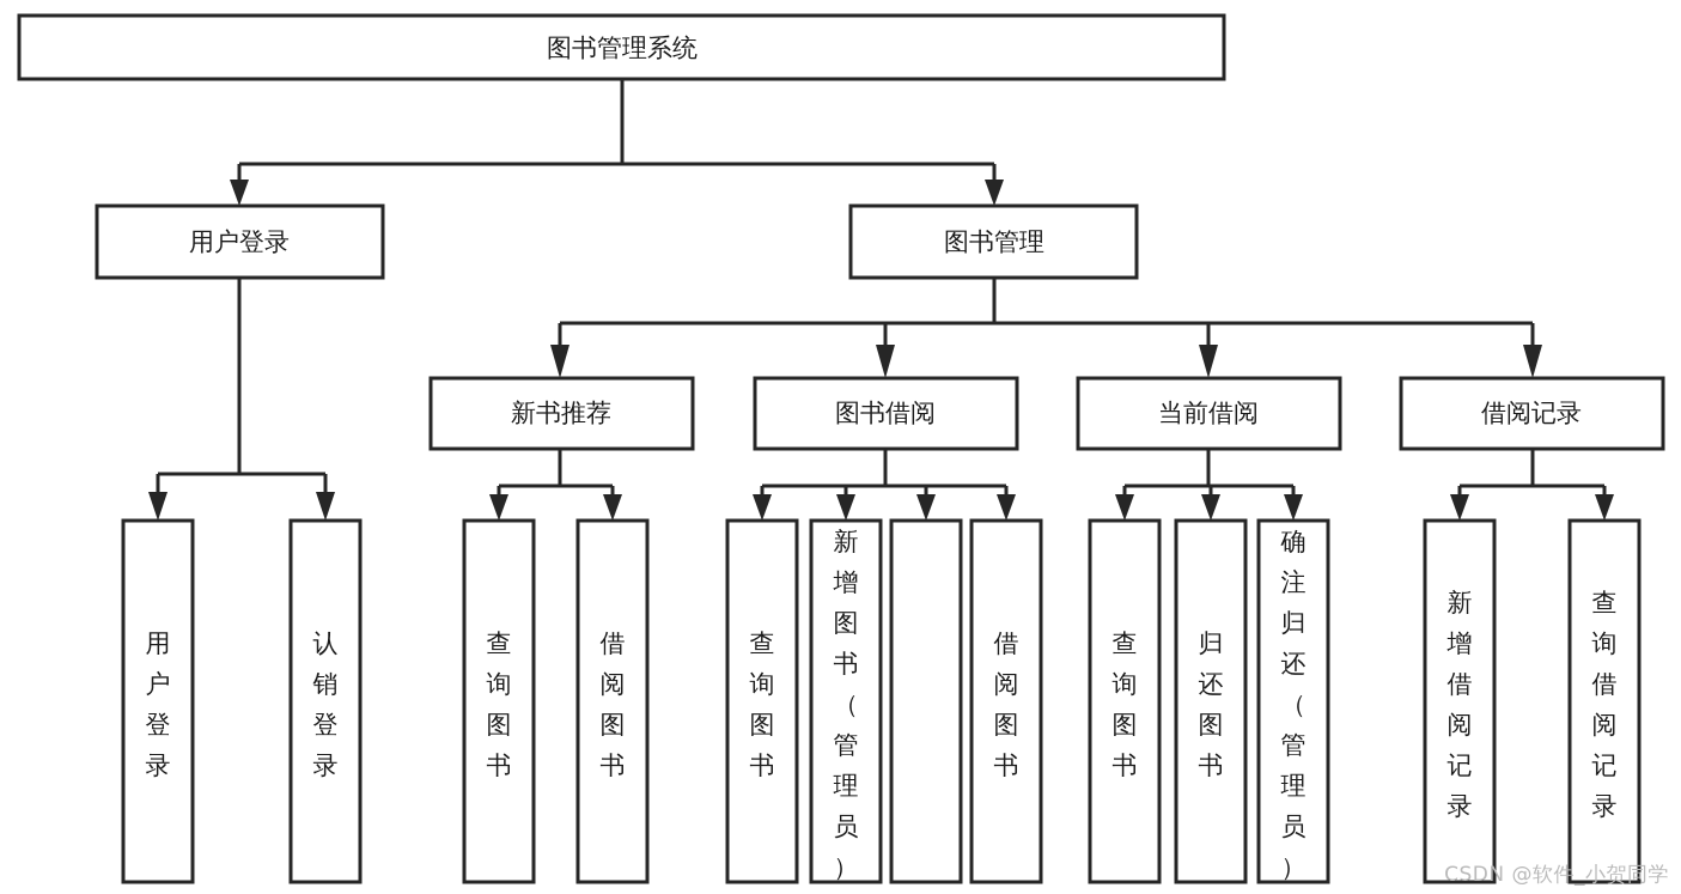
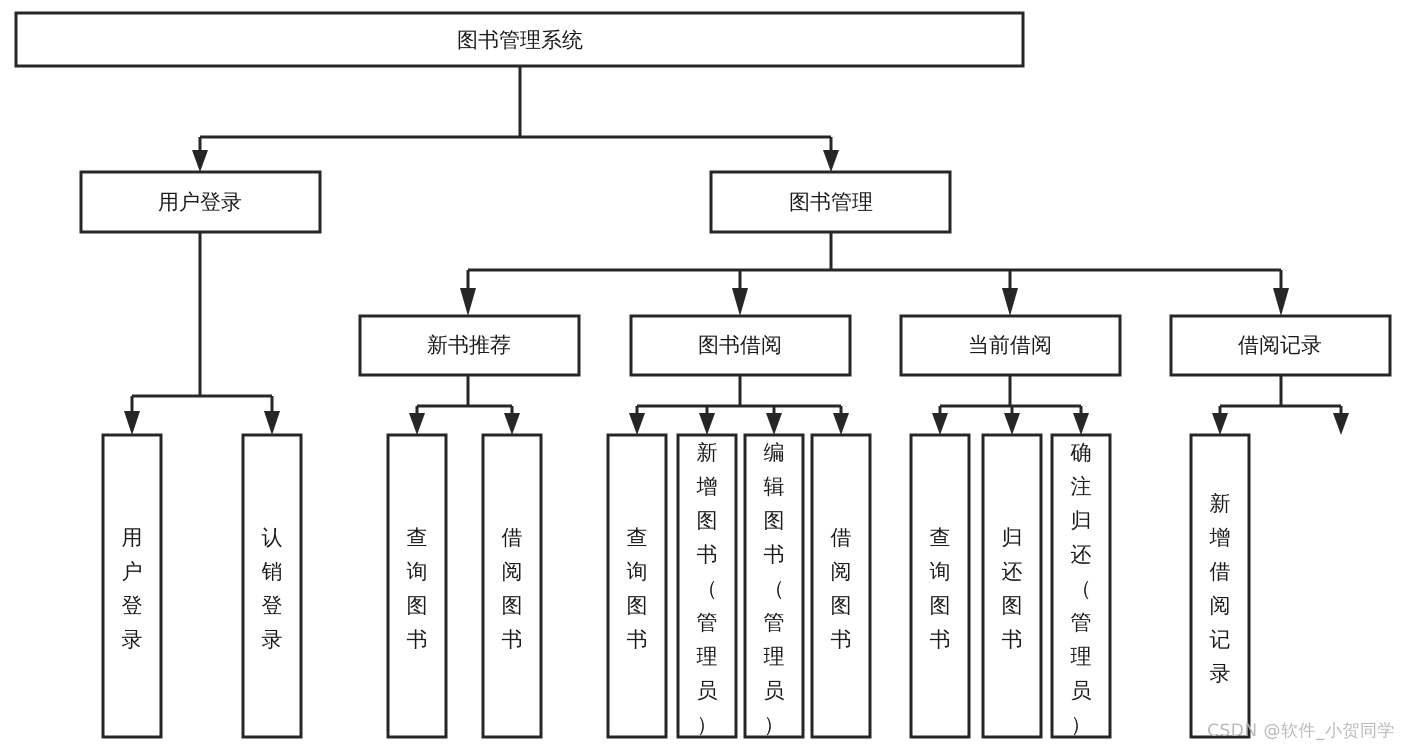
  图书管理系统
  用户登录
  图书管理
  新书推荐
  图书借阅
  当前借阅
  借阅记录
  用户登录
  认销登录
  查询图书
  借阅图书
  查询图书
  新增图书（管理员）
+ 编辑图书（管理员）
  借阅图书
  查询图书
  归还图书
  确注归还（管理员）
  新增借阅记录
- 查询借阅记录
  CSDN @软件_小贺同学
